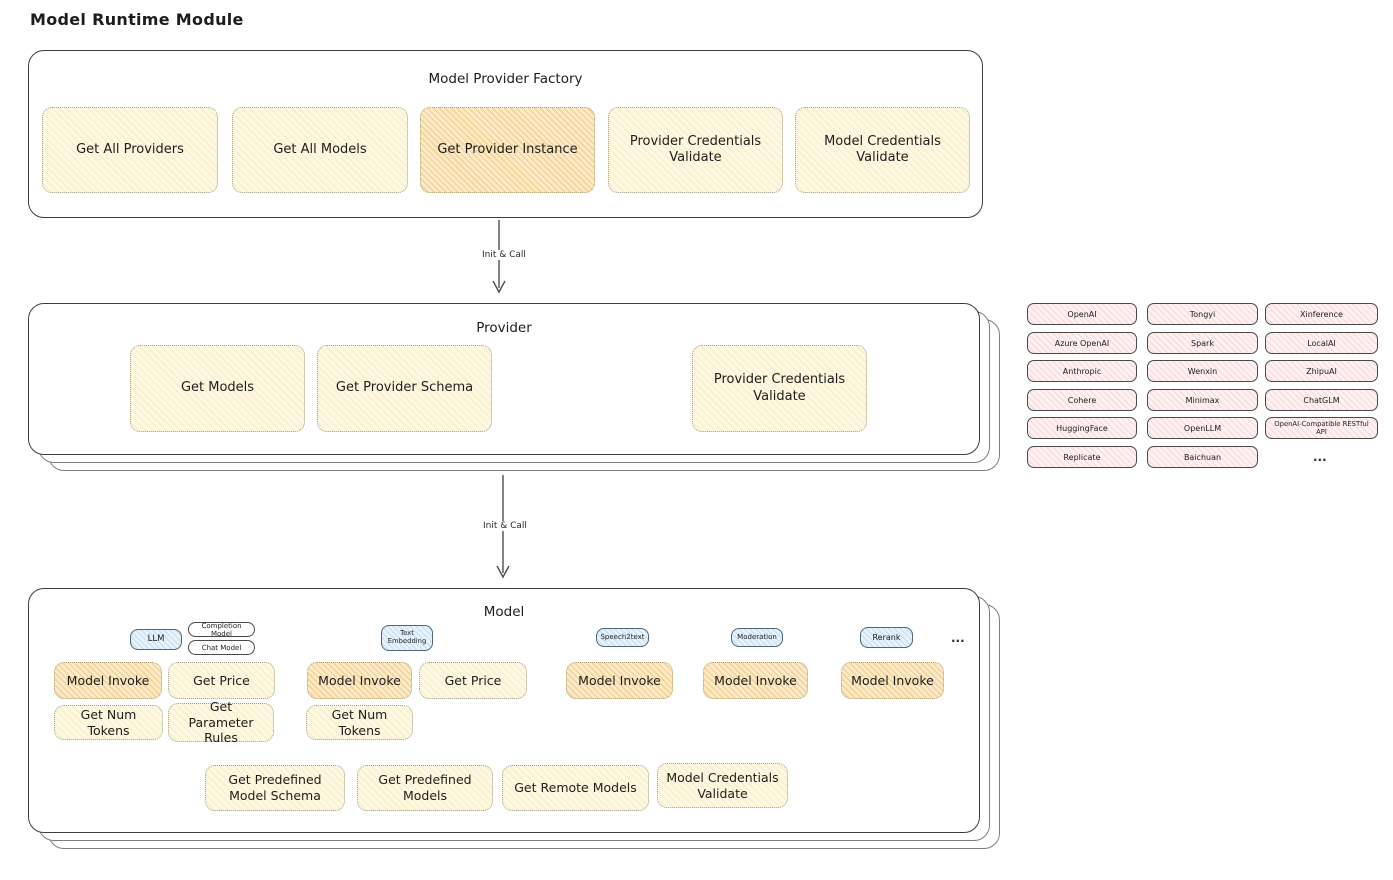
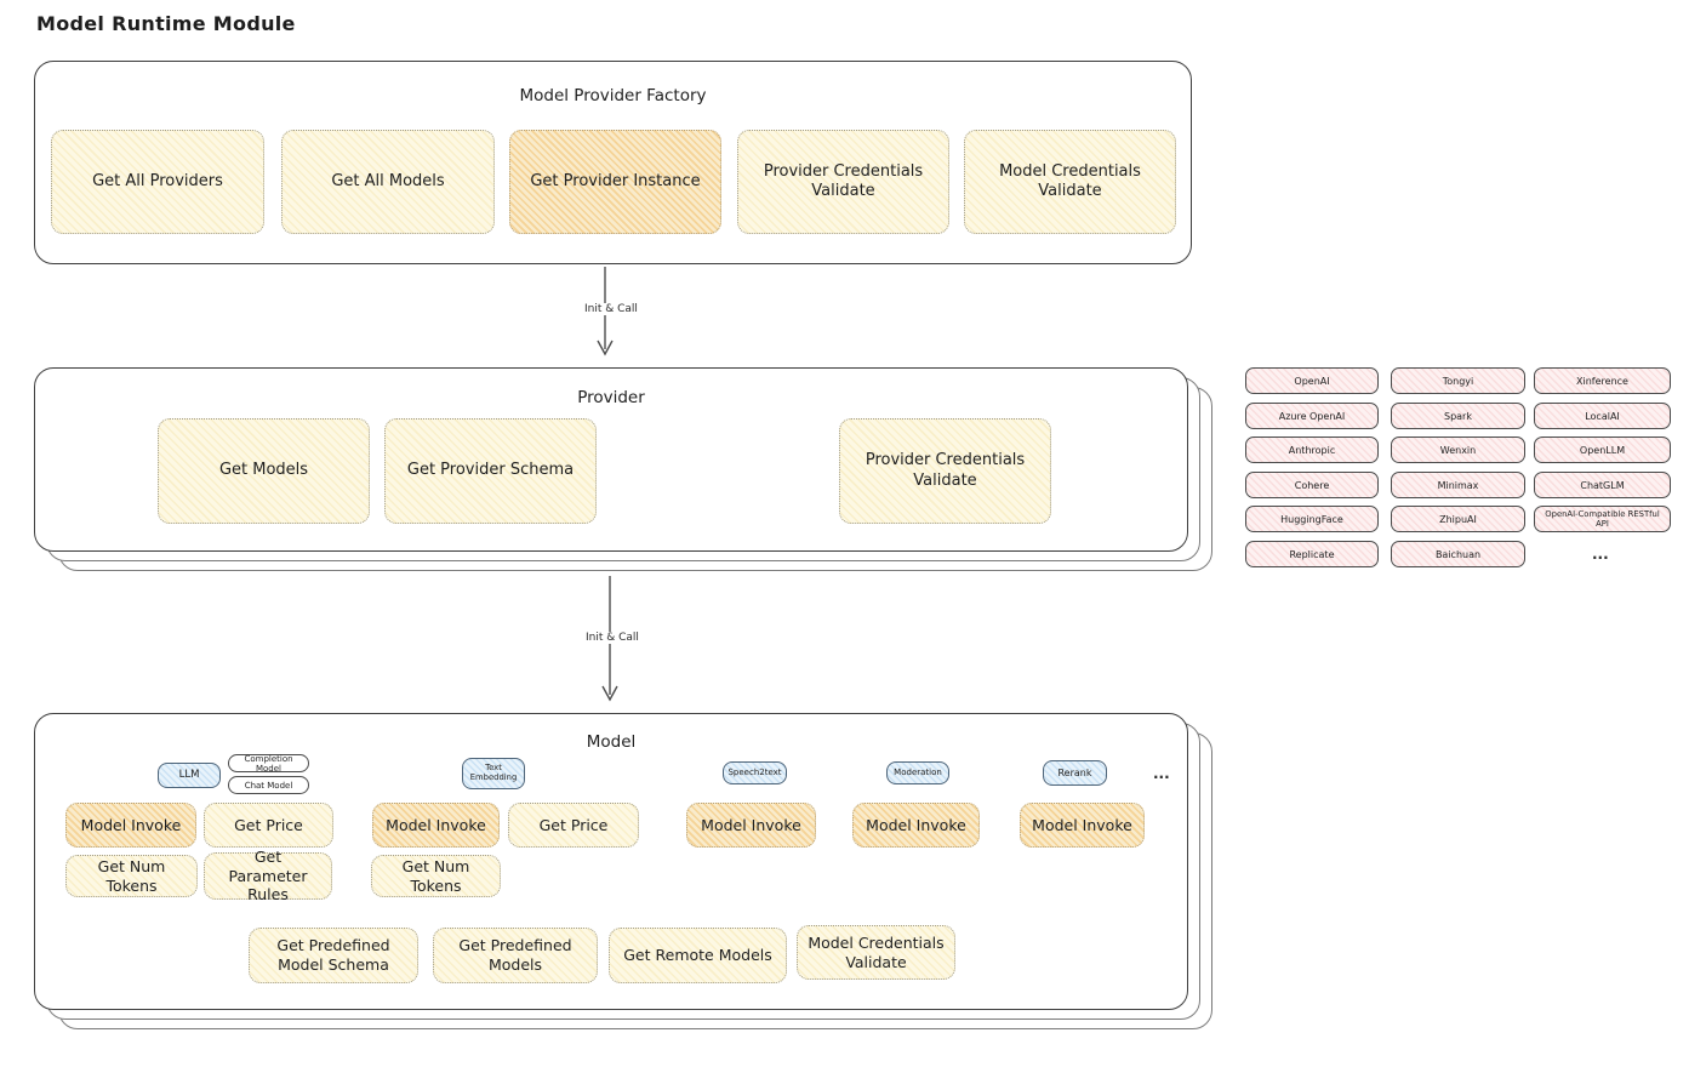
  Model Runtime Module
  Model Provider Factory
  Get All Providers
  Get All Models
  Get Provider Instance
  Provider Credentials Validate
  Model Credentials Validate
  Init & Call
  Provider
  Get Models
  Get Provider Schema
  Provider Credentials Validate
  OpenAI
  Tongyi
  Xinference
  Azure OpenAI
  Spark
  LocalAI
  Anthropic
  Wenxin
- ZhipuAI
+ OpenLLM
  Cohere
  Minimax
  ChatGLM
  HuggingFace
- OpenLLM
+ ZhipuAI
  OpenAI-Compatible RESTful API
  Replicate
  Baichuan
  ...
  Init & Call
  Model
  LLM
  Completion Model
  Chat Model
  Text Embedding
  Speech2text
  Moderation
  Rerank
  ...
  Model Invoke
  Get Price
  Model Invoke
  Get Price
  Model Invoke
  Model Invoke
  Model Invoke
  Get Num Tokens
  Get Parameter Rules
  Get Num Tokens
  Get Predefined Model Schema
  Get Predefined Models
  Get Remote Models
  Model Credentials Validate
